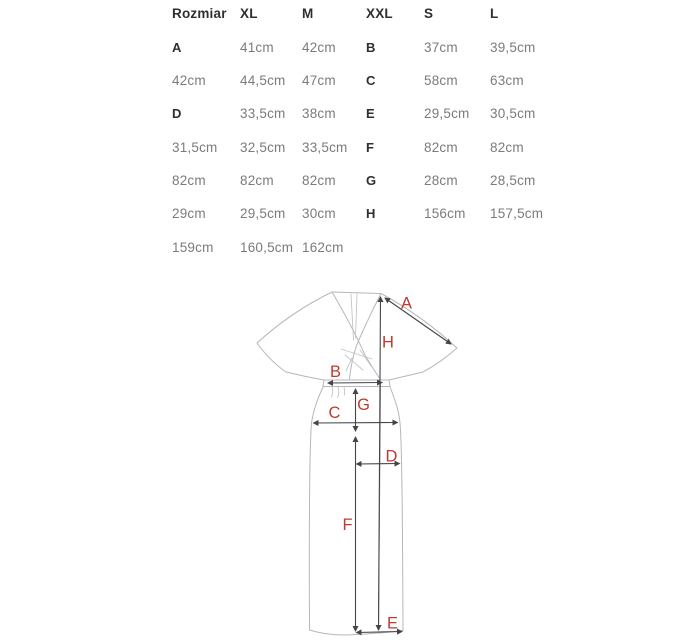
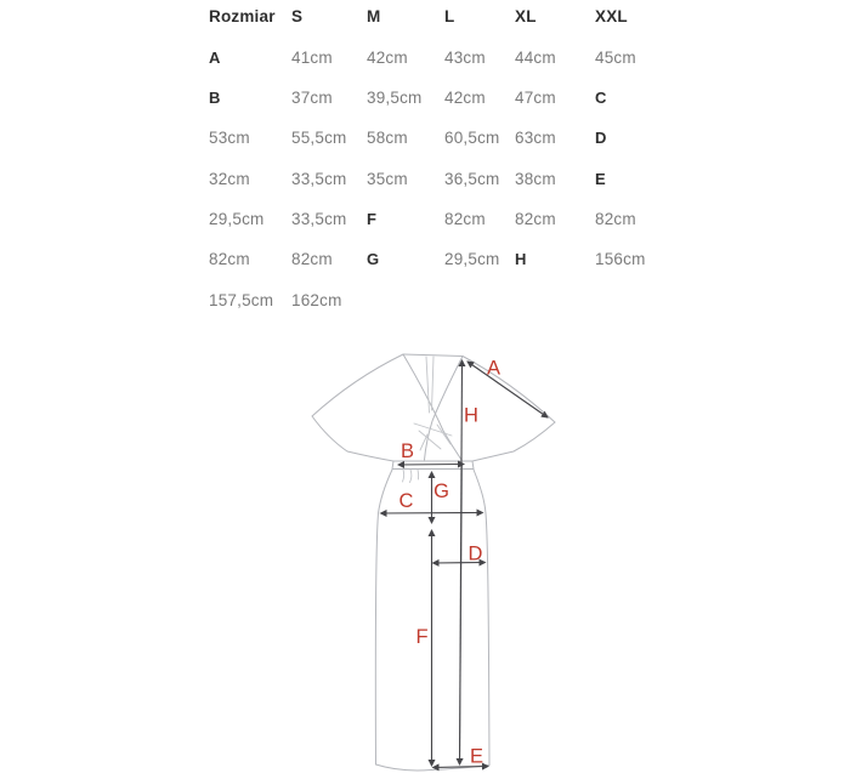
  Rozmiar
- XL
+ S
  M
- XXL
+ L
- S
+ XL
- L
+ XXL
  A
  41cm
  42cm
+ 43cm
+ 44cm
+ 45cm
  B
  37cm
  39,5cm
  42cm
- 44,5cm
  47cm
  C
+ 53cm
+ 55,5cm
  58cm
+ 60,5cm
  63cm
  D
+ 32cm
  33,5cm
+ 35cm
+ 36,5cm
  38cm
  E
  29,5cm
- 30,5cm
- 31,5cm
- 32,5cm
  33,5cm
  F
  82cm
  82cm
  82cm
  82cm
  82cm
  G
- 28cm
- 28,5cm
- 29cm
  29,5cm
- 30cm
  H
  156cm
  157,5cm
- 159cm
- 160,5cm
  162cm
  A
  H
  B
  C
  G
  D
  F
  E
